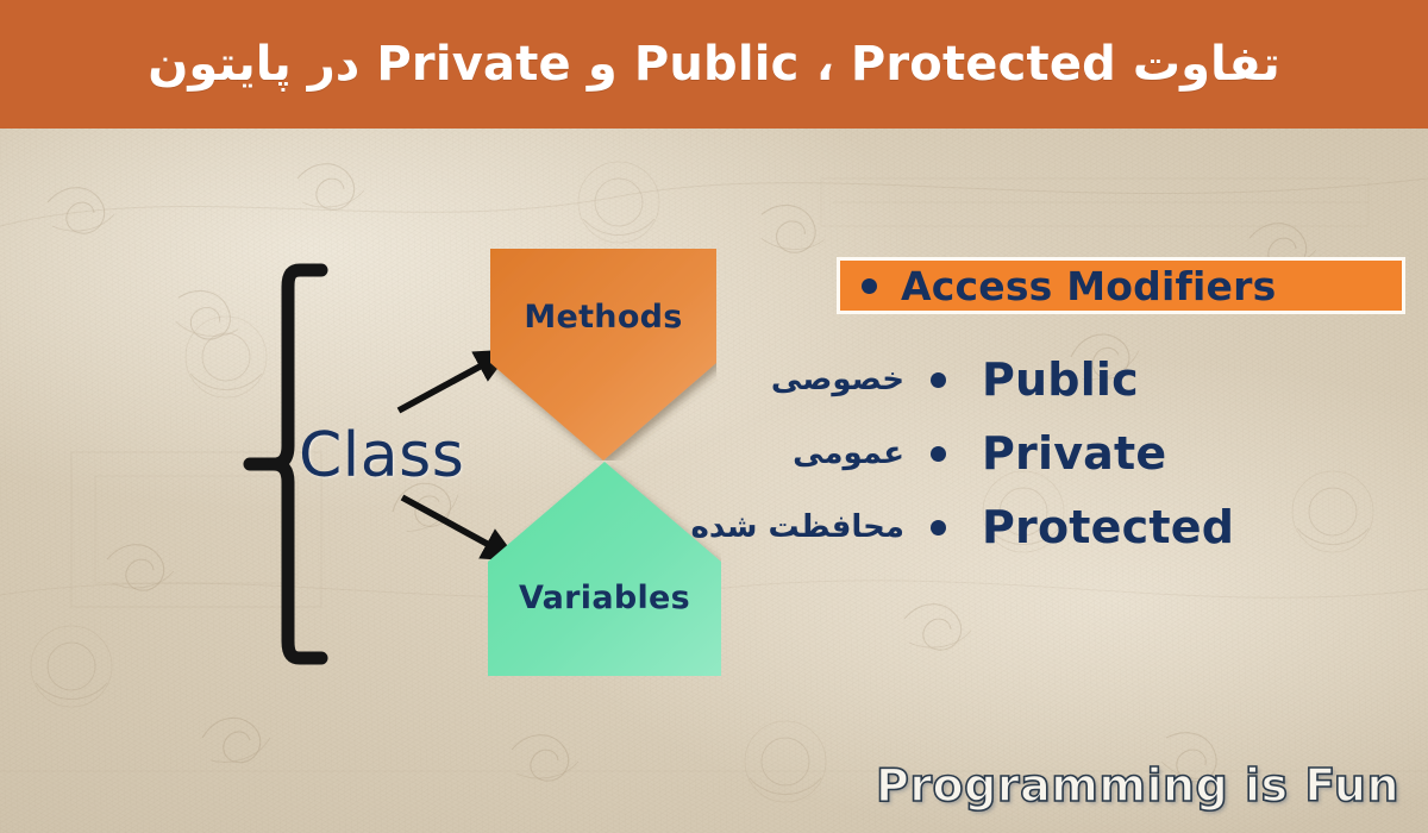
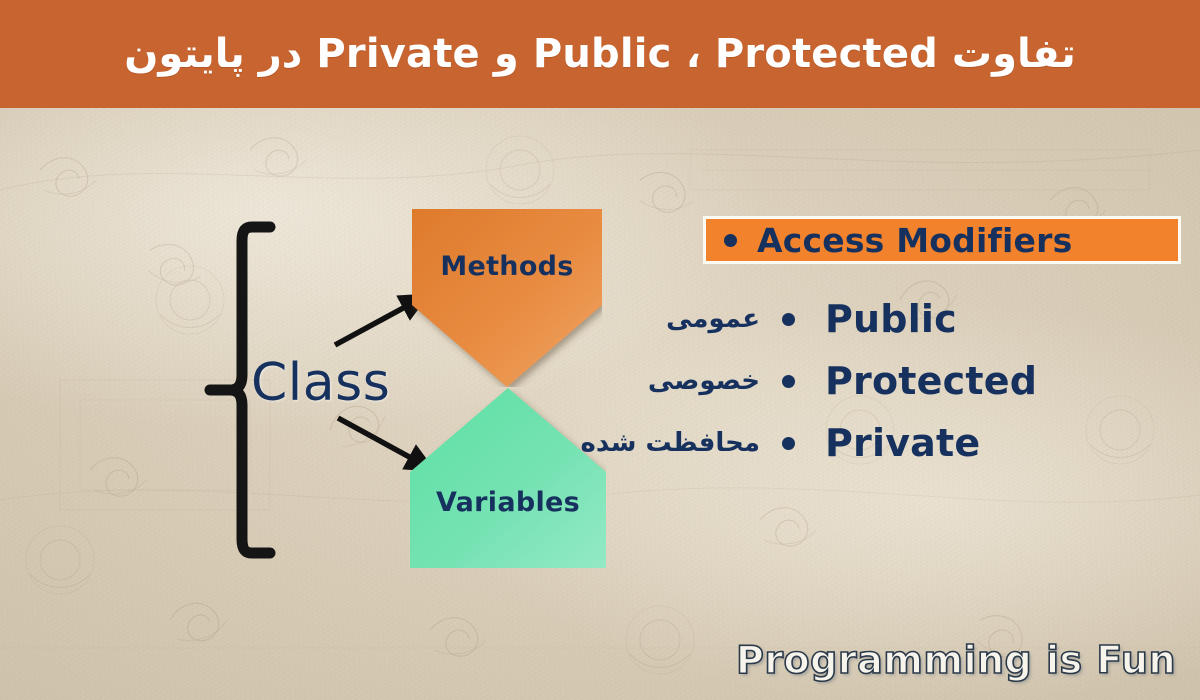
  تفاوت Public ، Protected و Private در پایتون
  Class
  Methods
  Variables
  Access Modifiers
- خصوصی
+ عمومی
  Public
- عمومی
+ خصوصی
- Private
+ Protected
  محافظت شده
- Protected
+ Private
  Programming is Fun
